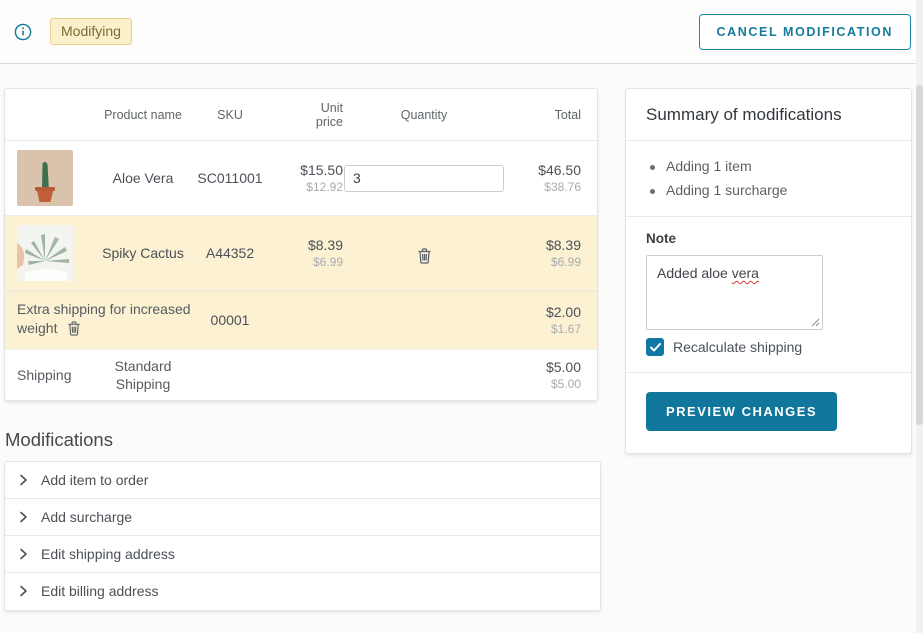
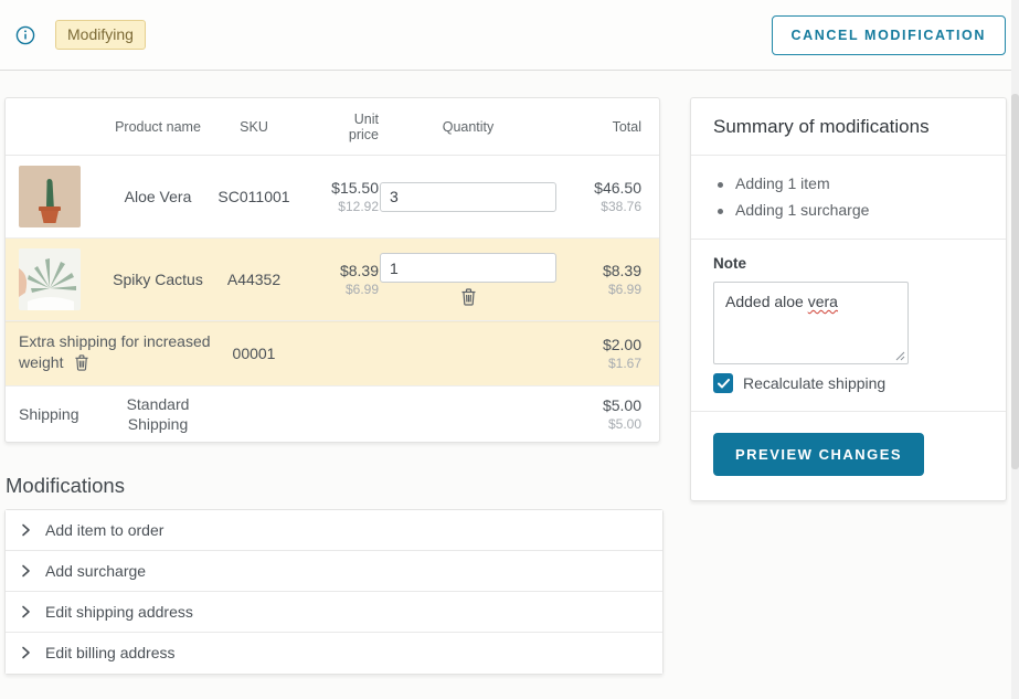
  Modifying
  CANCEL MODIFICATION
  Product name
  SKU
  Unit
  price
  Quantity
  Total
  Aloe Vera
  SC011001
  $15.50
  $12.92
  3
  $46.50
  $38.76
  Spiky Cactus
  A44352
  $8.39
  $6.99
+ 1
  $8.39
  $6.99
  Extra shipping for increased weight
  00001
  $2.00
  $1.67
  Shipping
  Standard Shipping
  $5.00
  $5.00
  Modifications
  Add item to order
  Add surcharge
  Edit shipping address
  Edit billing address
  Summary of modifications
  Adding 1 item
  Adding 1 surcharge
  Note
  Added aloe vera
  Recalculate shipping
  PREVIEW CHANGES
